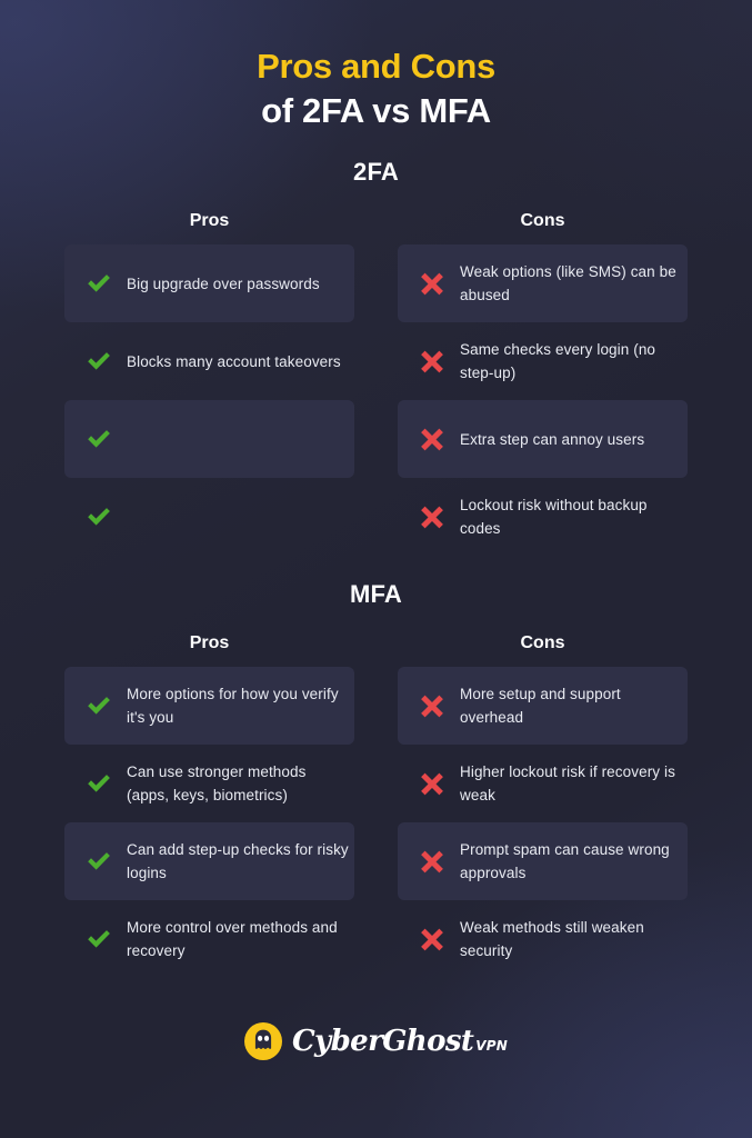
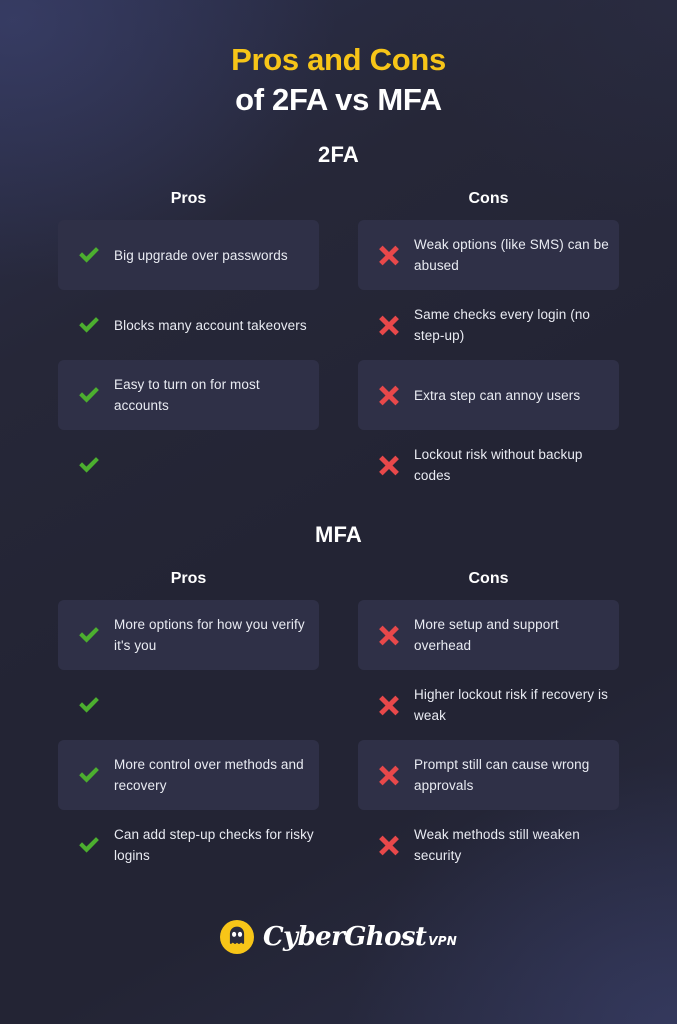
  Pros and Cons
  of 2FA vs MFA
  2FA
  Pros
  Cons
  Big upgrade over passwords
  Weak options (like SMS) can be abused
  Blocks many account takeovers
  Same checks every login (no step-up)
+ Easy to turn on for most accounts
  Extra step can annoy users
  Lockout risk without backup codes
  MFA
  Pros
  Cons
  More options for how you verify it's you
  More setup and support overhead
- Can use stronger methods (apps, keys, biometrics)
  Higher lockout risk if recovery is weak
- Can add step-up checks for risky logins
+ More control over methods and recovery
- Prompt spam can cause wrong approvals
+ Prompt still can cause wrong approvals
- More control over methods and recovery
+ Can add step-up checks for risky logins
  Weak methods still weaken security
  CyberGhost
  VPN
